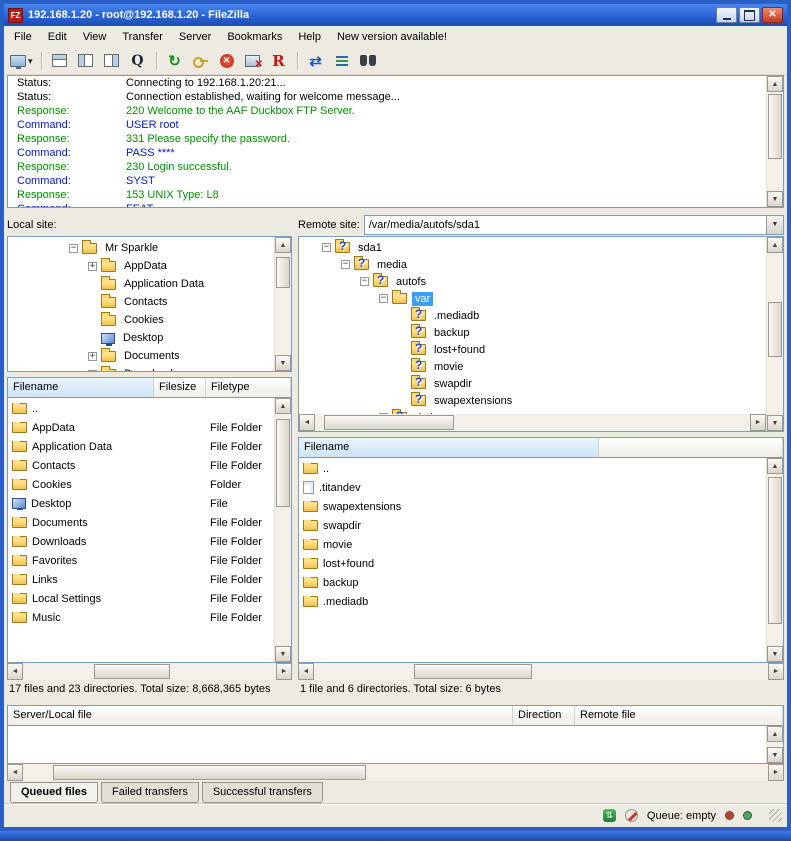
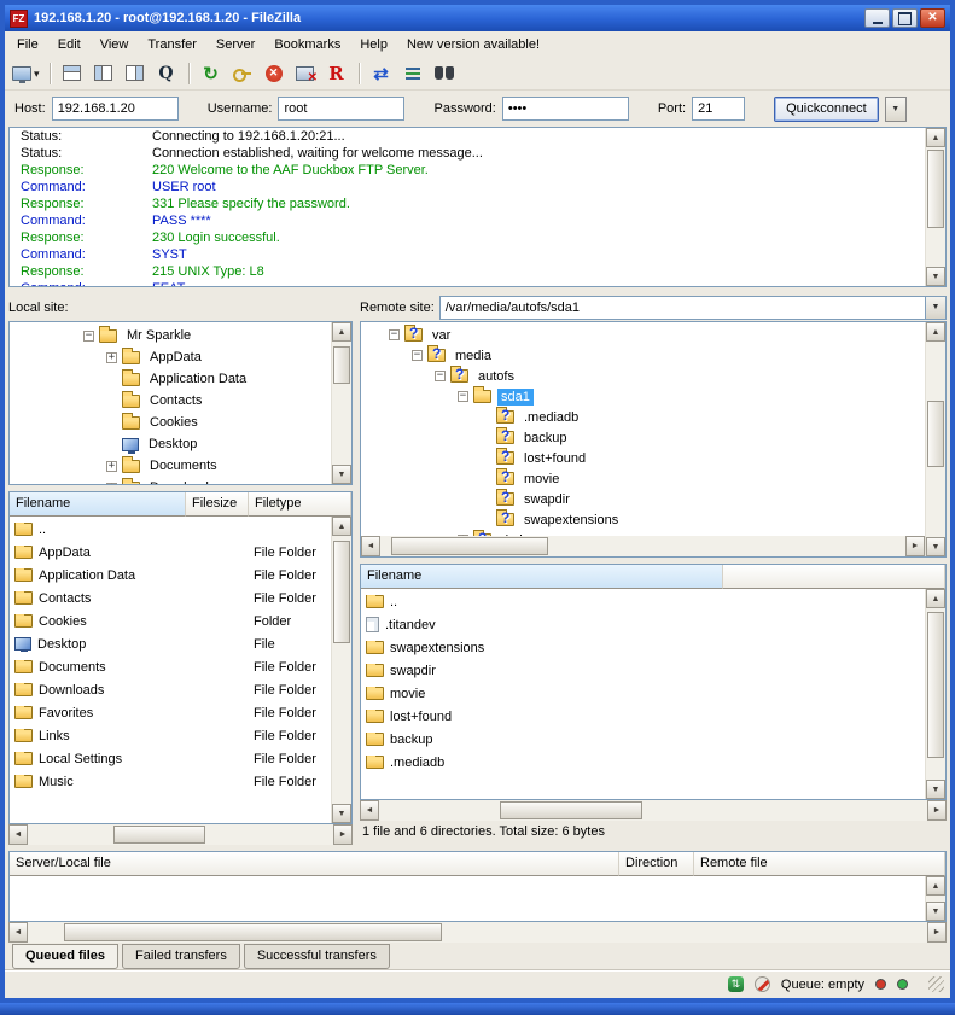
  192.168.1.20 - root@192.168.1.20 - FileZilla
  File
  Edit
  View
  Transfer
  Server
  Bookmarks
  Help
  New version available!
+ Host:
+ 192.168.1.20
+ Username:
+ root
+ Password:
+ ••••
+ Port:
+ 21
+ Quickconnect
  Status:
  Connecting to 192.168.1.20:21...
  Status:
  Connection established, waiting for welcome message...
  Response:
  220 Welcome to the AAF Duckbox FTP Server.
  Command:
  USER root
  Response:
  331 Please specify the password.
  Command:
  PASS ****
  Response:
  230 Login successful.
  Command:
  SYST
  Response:
- 153 UNIX Type: L8
+ 215 UNIX Type: L8
  Local site:
  Mr Sparkle
  AppData
  Application Data
  Contacts
  Cookies
  Desktop
  Documents
  Filename
  Filesize
  Filetype
  ..
  AppData
  File Folder
  Application Data
  File Folder
  Contacts
  File Folder
  Cookies
  Folder
  Desktop
  File
  Documents
  File Folder
  Downloads
  File Folder
  Favorites
  File Folder
  Links
  File Folder
  Local Settings
  File Folder
  Music
  File Folder
- 17 files and 23 directories. Total size: 8,668,365 bytes
  Remote site:
  /var/media/autofs/sda1
- sda1
+ var
  media
  autofs
- var
+ sda1
  .mediadb
  backup
  lost+found
  movie
  swapdir
  swapextensions
  Filename
  ..
  .titandev
  swapextensions
  swapdir
  movie
  lost+found
  backup
  .mediadb
  1 file and 6 directories. Total size: 6 bytes
  Server/Local file
  Direction
  Remote file
  Queued files
  Failed transfers
  Successful transfers
  Queue: empty
